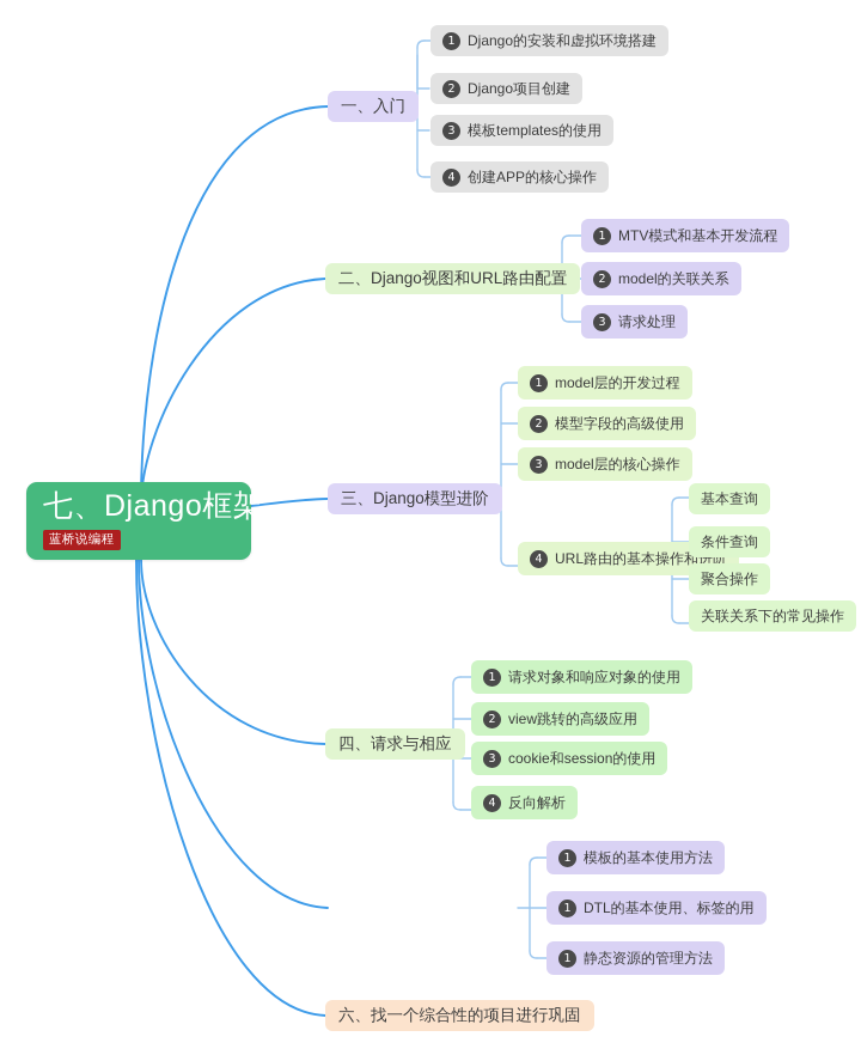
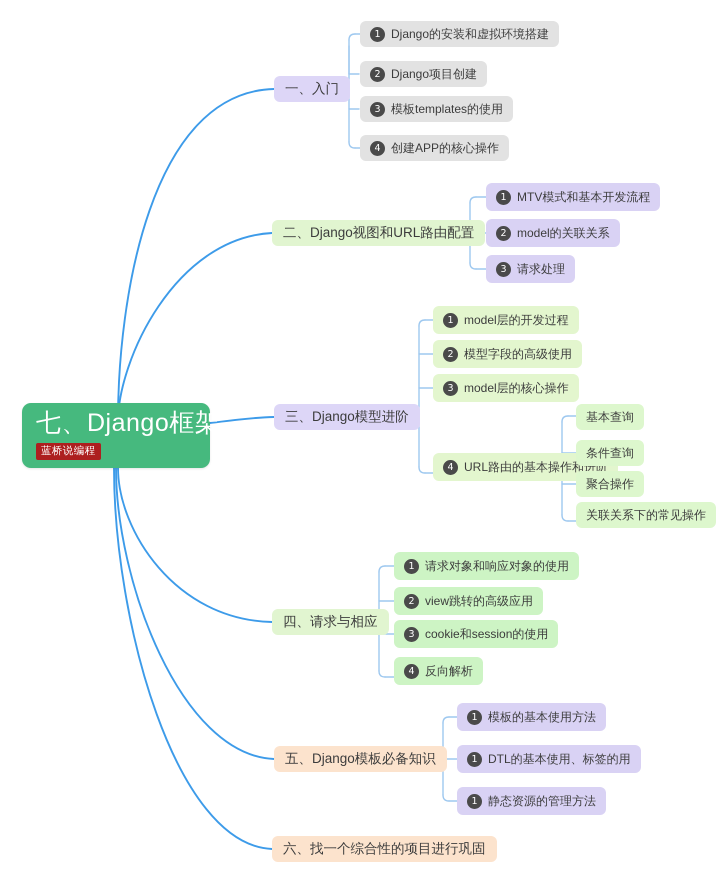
  七、Django框架
  蓝桥说编程
  一、入门
  1
  Django的安装和虚拟环境搭建
  2
  Django项目创建
  3
  模板templates的使用
  4
  创建APP的核心操作
  二、Django视图和URL路由配置
  1
  MTV模式和基本开发流程
  2
  model的关联关系
  3
  请求处理
  三、Django模型进阶
  1
  model层的开发过程
  2
  模型字段的高级使用
  3
  model层的核心操作
  4
  URL路由的基本操作和进阶
  基本查询
  条件查询
  聚合操作
  关联关系下的常见操作
  四、请求与相应
  1
  请求对象和响应对象的使用
  2
  view跳转的高级应用
  3
  cookie和session的使用
  4
  反向解析
+ 五、Django模板必备知识
  1
  模板的基本使用方法
  1
  DTL的基本使用、标签的用
  1
  静态资源的管理方法
  六、找一个综合性的项目进行巩固
